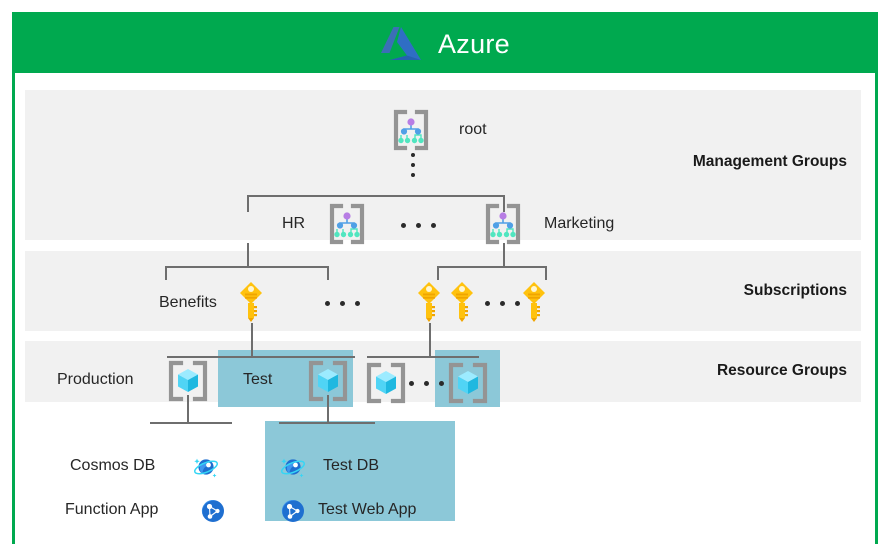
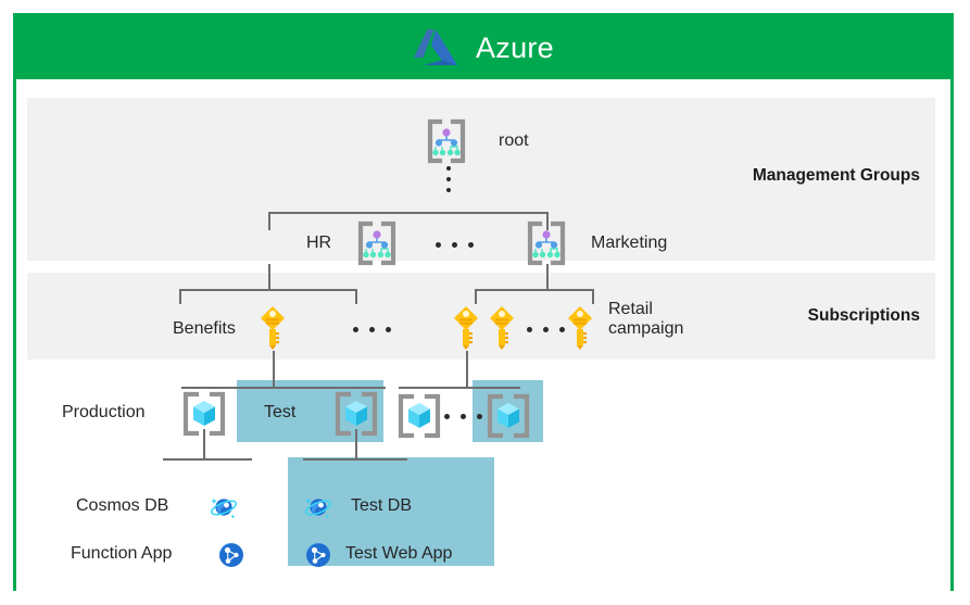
  Azure
  Management Groups
  Subscriptions
- Resource Groups
  root
  HR
  Marketing
  Benefits
+ Retail campaign
  Production
  Test
  Cosmos DB
  Function App
  Test DB
  Test Web App
